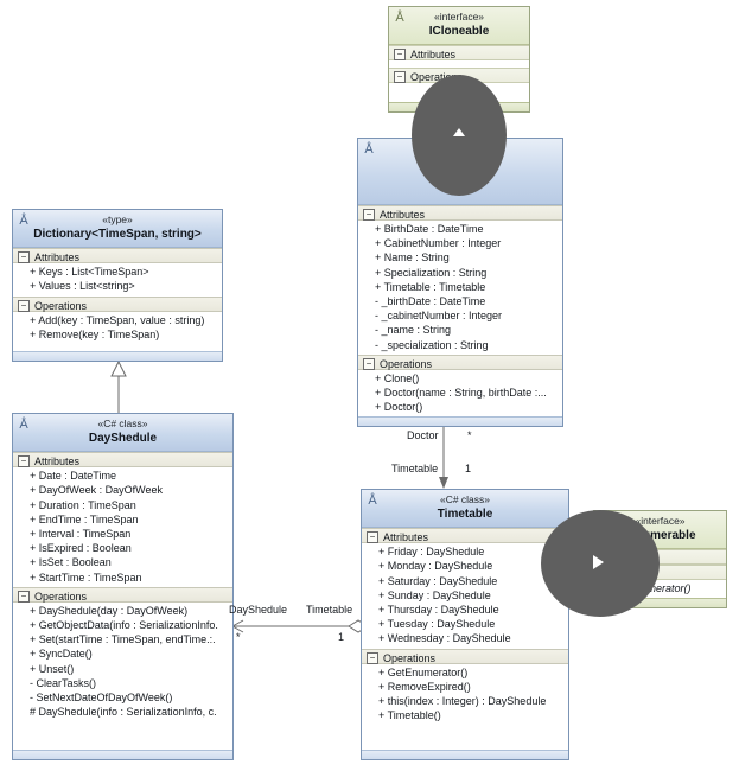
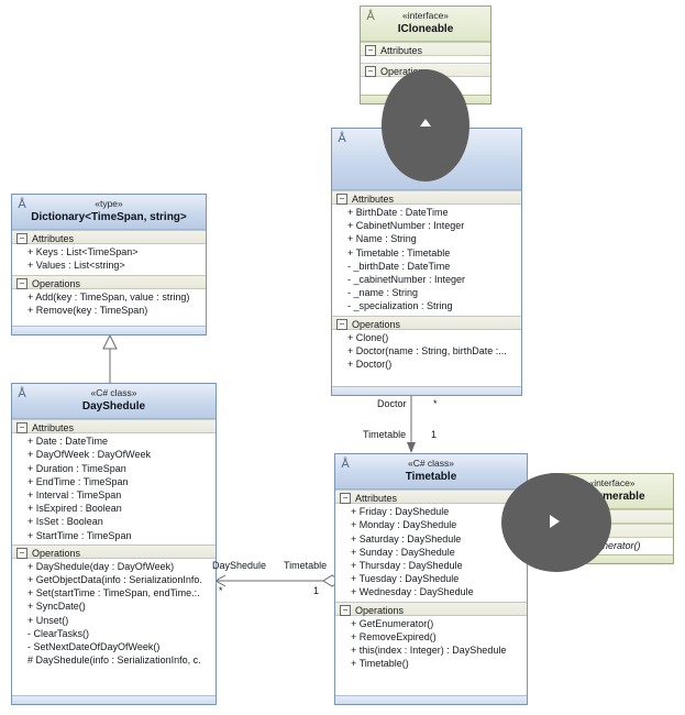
  Å
  «interface»
  ICloneable
  −
  Attributes
  −
  Å
  −
  Attributes
  + BirthDate : DateTime
  + CabinetNumber : Integer
  + Name : String
- + Specialization : String
  + Timetable : Timetable
  - _birthDate : DateTime
  - _cabinetNumber : Integer
  - _name : String
  - _specialization : String
  −
  Operations
  + Clone()
  + Doctor(name : String, birthDate :...
  + Doctor()
  Å
  «type»
  Dictionary<TimeSpan, string>
  −
  Attributes
  + Keys : List<TimeSpan>
  + Values : List<string>
  −
  Operations
  + Add(key : TimeSpan, value : string)
  + Remove(key : TimeSpan)
  Å
  «C# class»
  DayShedule
  −
  Attributes
  + Date : DateTime
  + DayOfWeek : DayOfWeek
  + Duration : TimeSpan
  + EndTime : TimeSpan
  + Interval : TimeSpan
  + IsExpired : Boolean
  + IsSet : Boolean
  + StartTime : TimeSpan
  −
  Operations
  + DayShedule(day : DayOfWeek)
  + GetObjectData(info : SerializationInfo.
  + Set(startTime : TimeSpan, endTime.:.
  + SyncDate()
  + Unset()
  - ClearTasks()
  - SetNextDateOfDayOfWeek()
  # DayShedule(info : SerializationInfo, c.
  Å
  «C# class»
  Timetable
  −
  Attributes
  + Friday : DayShedule
  + Monday : DayShedule
  + Saturday : DayShedule
  + Sunday : DayShedule
  + Thursday : DayShedule
  + Tuesday : DayShedule
  + Wednesday : DayShedule
  −
  Operations
  + GetEnumerator()
  + RemoveExpired()
  + this(index : Integer) : DayShedule
  + Timetable()
  «interface»
  Doctor
  *
  Timetable
  1
  DayShedule
  Timetable
  *
  1
